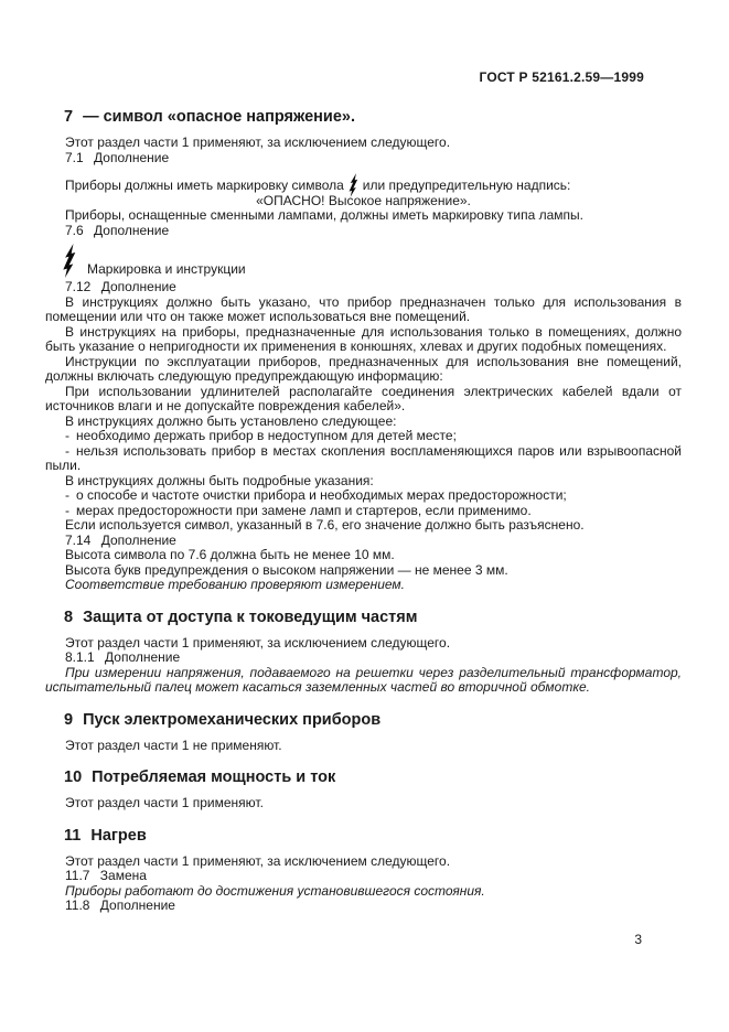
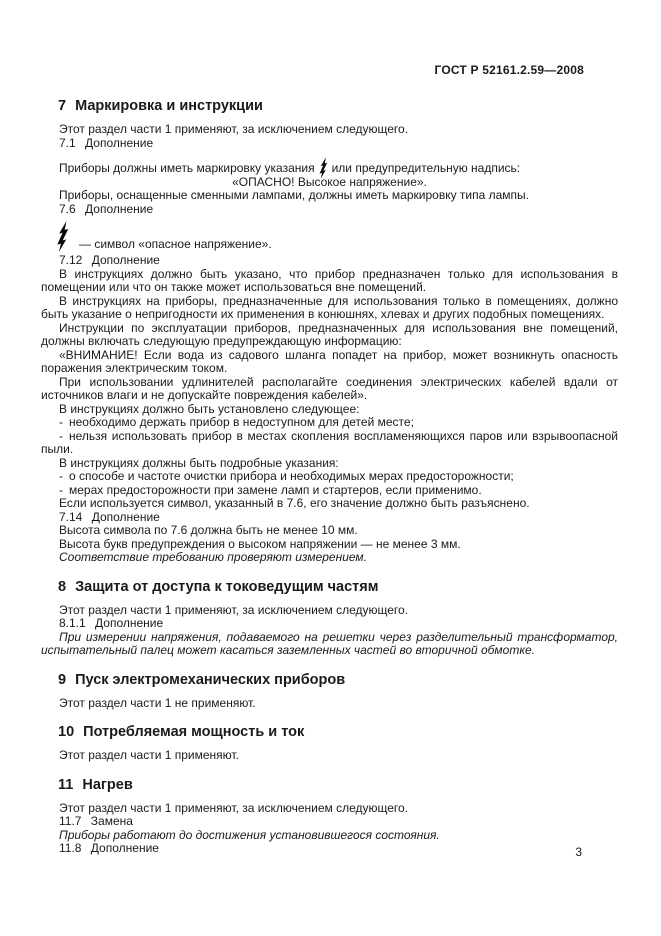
- ГОСТ Р 52161.2.59—1999
+ ГОСТ Р 52161.2.59—2008
- 7 — символ «опасное напряжение».
+ 7 Маркировка и инструкции
  Этот раздел части 1 применяют, за исключением следующего.
  7.1 Дополнение
- Приборы должны иметь маркировку символа или предупредительную надпись:
+ Приборы должны иметь маркировку указания или предупредительную надпись:
  «ОПАСНО! Высокое напряжение».
  Приборы, оснащенные сменными лампами, должны иметь маркировку типа лампы.
  7.6 Дополнение
- Маркировка и инструкции
+ — символ «опасное напряжение».
  7.12 Дополнение
  В инструкциях должно быть указано, что прибор предназначен только для использования в помещении или что он также может использоваться вне помещений.
  В инструкциях на приборы, предназначенные для использования только в помещениях, должно быть указание о непригодности их применения в конюшнях, хлевах и других подобных помещениях.
  Инструкции по эксплуатации приборов, предназначенных для использования вне помещений, должны включать следующую предупреждающую информацию:
+ «ВНИМАНИЕ! Если вода из садового шланга попадет на прибор, может возникнуть опасность поражения электрическим током.
  При использовании удлинителей располагайте соединения электрических кабелей вдали от источников влаги и не допускайте повреждения кабелей».
  В инструкциях должно быть установлено следующее:
  - необходимо держать прибор в недоступном для детей месте;
  - нельзя использовать прибор в местах скопления воспламеняющихся паров или взрывоопасной пыли.
  В инструкциях должны быть подробные указания:
  - о способе и частоте очистки прибора и необходимых мерах предосторожности;
  - мерах предосторожности при замене ламп и стартеров, если применимо.
  Если используется символ, указанный в 7.6, его значение должно быть разъяснено.
  7.14 Дополнение
  Высота символа по 7.6 должна быть не менее 10 мм.
  Высота букв предупреждения о высоком напряжении — не менее 3 мм.
  Соответствие требованию проверяют измерением.
  8 Защита от доступа к токоведущим частям
  Этот раздел части 1 применяют, за исключением следующего.
  8.1.1 Дополнение
  При измерении напряжения, подаваемого на решетки через разделительный трансформатор, испытательный палец может касаться заземленных частей во вторичной обмотке.
  9 Пуск электромеханических приборов
  Этот раздел части 1 не применяют.
  10 Потребляемая мощность и ток
  Этот раздел части 1 применяют.
  11 Нагрев
  Этот раздел части 1 применяют, за исключением следующего.
  11.7 Замена
  Приборы работают до достижения установившегося состояния.
  11.8 Дополнение
  3
